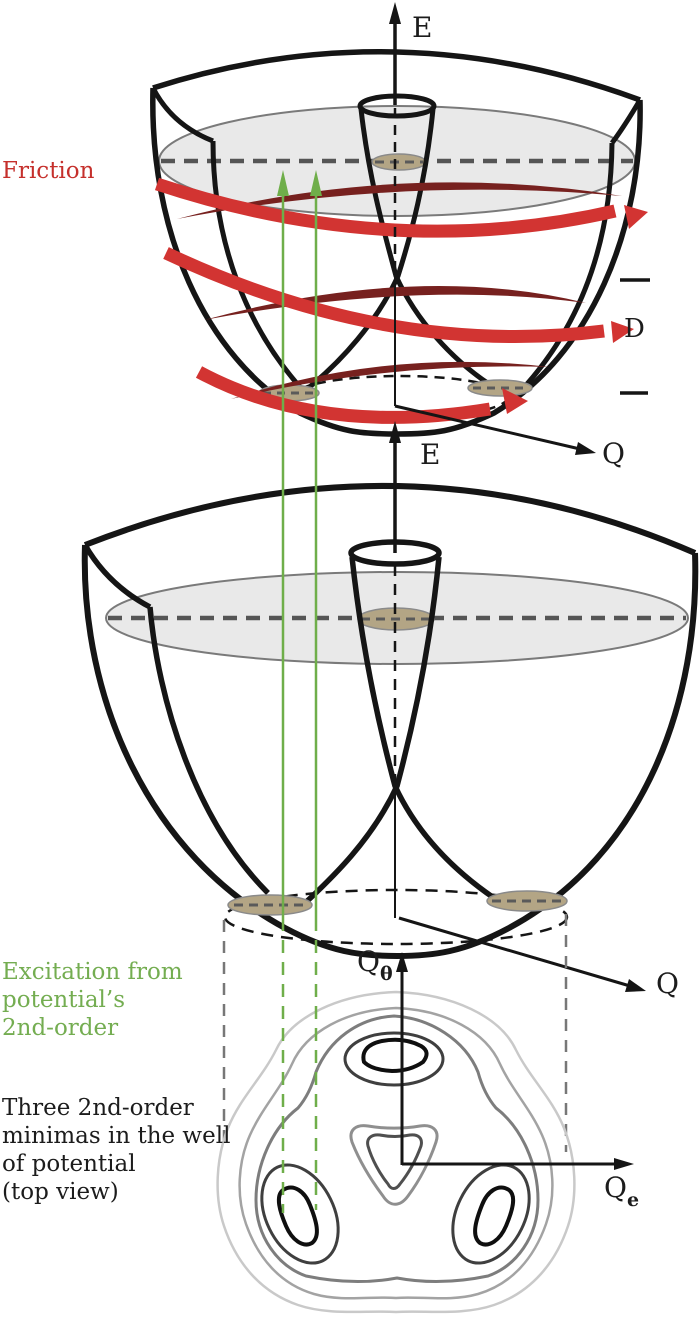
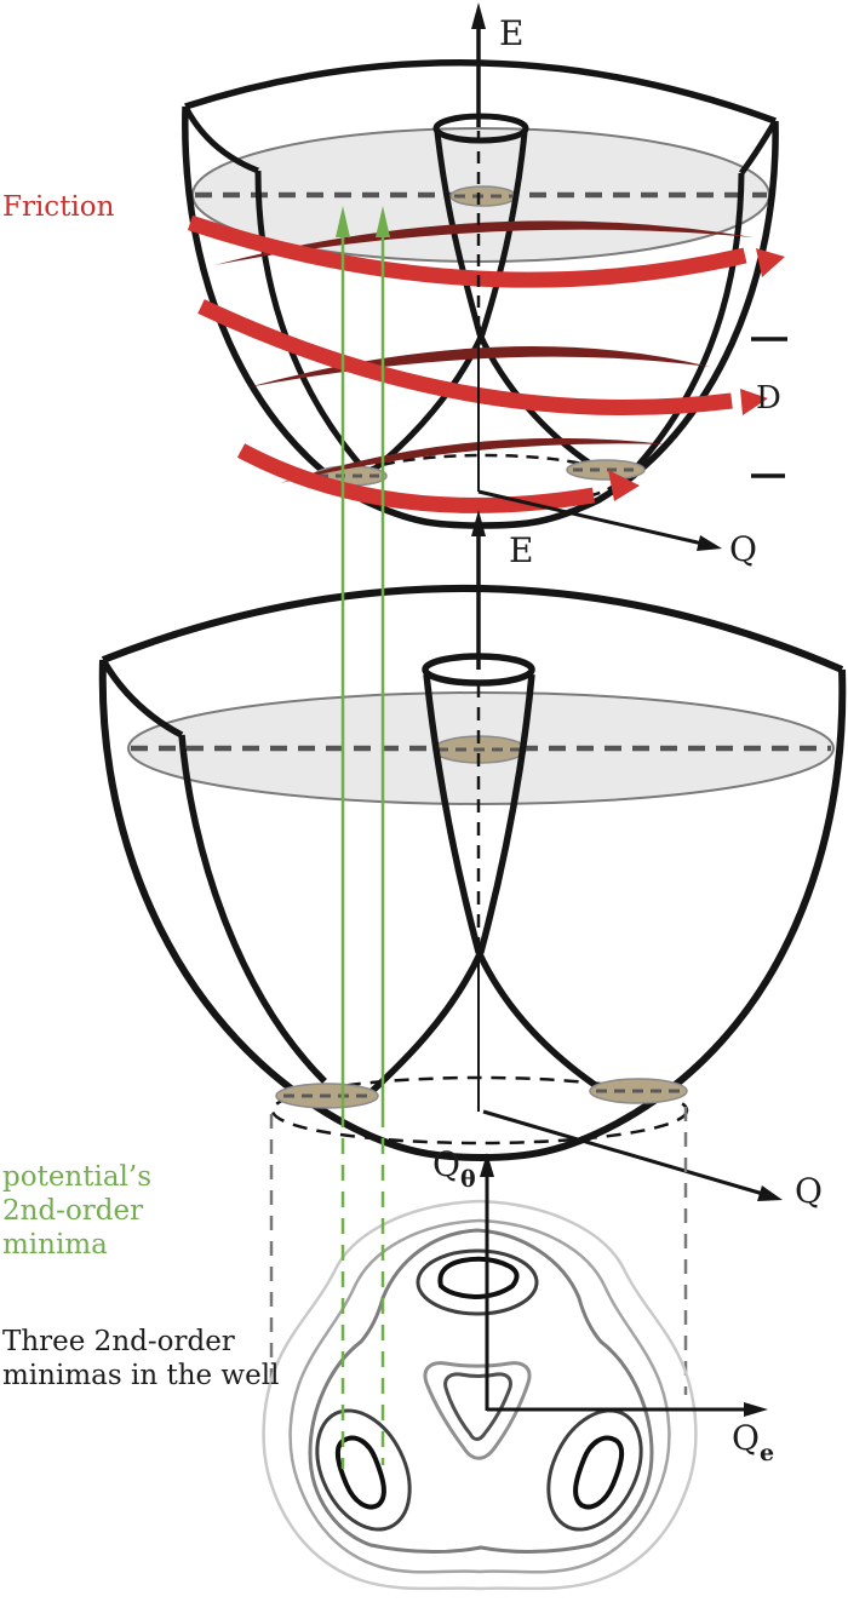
  E
  Q
  D
  E
  Q
  Qθ
  Qe
  Friction
- Excitation from
  potential’s
  2nd-order
+ minima
  Three 2nd-order
  minimas in the well
- of potential
- (top view)
